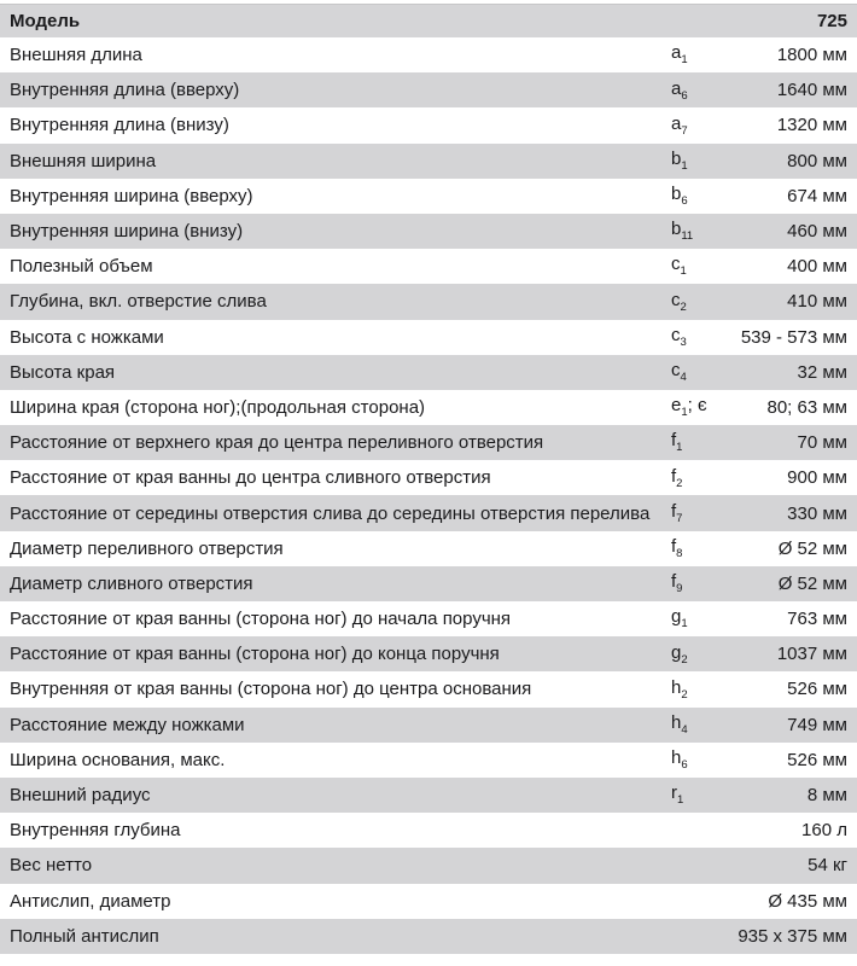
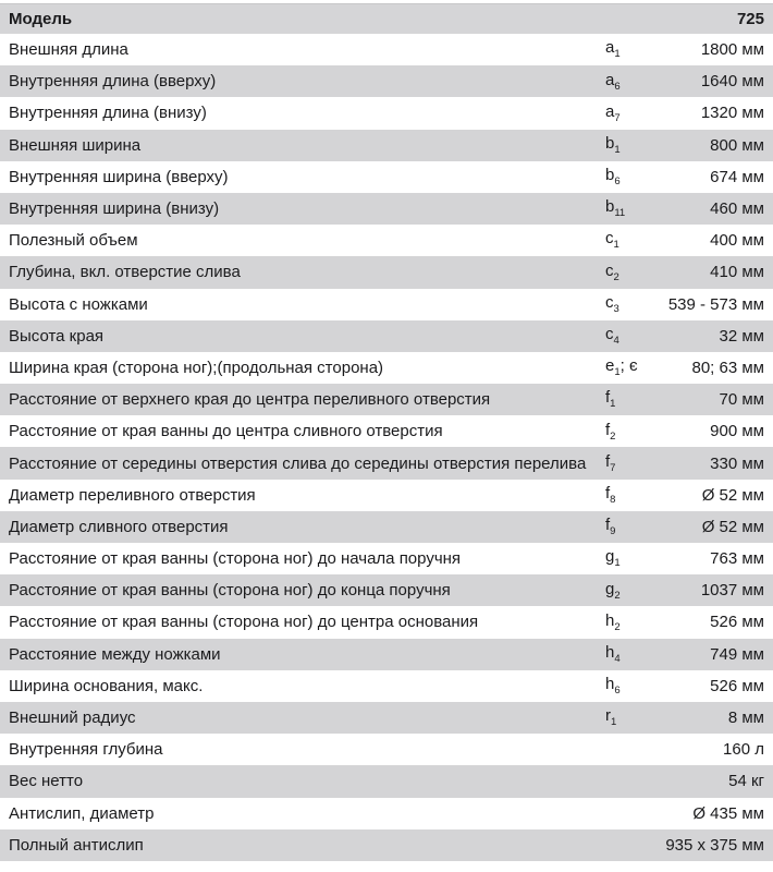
  Модель
  725
  Внешняя длина
  a1
  1800 мм
  Внутренняя длина (вверху)
  a6
  1640 мм
  Внутренняя длина (внизу)
  a7
  1320 мм
  Внешняя ширина
  b1
  800 мм
  Внутренняя ширина (вверху)
  b6
  674 мм
  Внутренняя ширина (внизу)
  b11
  460 мм
  Полезный объем
  c1
  400 мм
  Глубина, вкл. отверстие слива
  c2
  410 мм
  Высота с ножками
  c3
  539 - 573 мм
  Высота края
  c4
  32 мм
  Ширина края (сторона ног);(продольная сторона)
  e1; є
  80; 63 мм
  Расстояние от верхнего края до центра переливного отверстия
  f1
  70 мм
  Расстояние от края ванны до центра сливного отверстия
  f2
  900 мм
  Расстояние от середины отверстия слива до середины отверстия перелива
  f7
  330 мм
  Диаметр переливного отверстия
  f8
  Ø 52 мм
  Диаметр сливного отверстия
  f9
  Ø 52 мм
  Расстояние от края ванны (сторона ног) до начала поручня
  g1
  763 мм
  Расстояние от края ванны (сторона ног) до конца поручня
  g2
  1037 мм
- Внутренняя от края ванны (сторона ног) до центра основания
+ Расстояние от края ванны (сторона ног) до центра основания
  h2
  526 мм
  Расстояние между ножками
  h4
  749 мм
  Ширина основания, макс.
  h6
  526 мм
  Внешний радиус
  r1
  8 мм
  Внутренняя глубина
  160 л
  Вес нетто
  54 кг
  Антислип, диаметр
  Ø 435 мм
  Полный антислип
  935 x 375 мм
